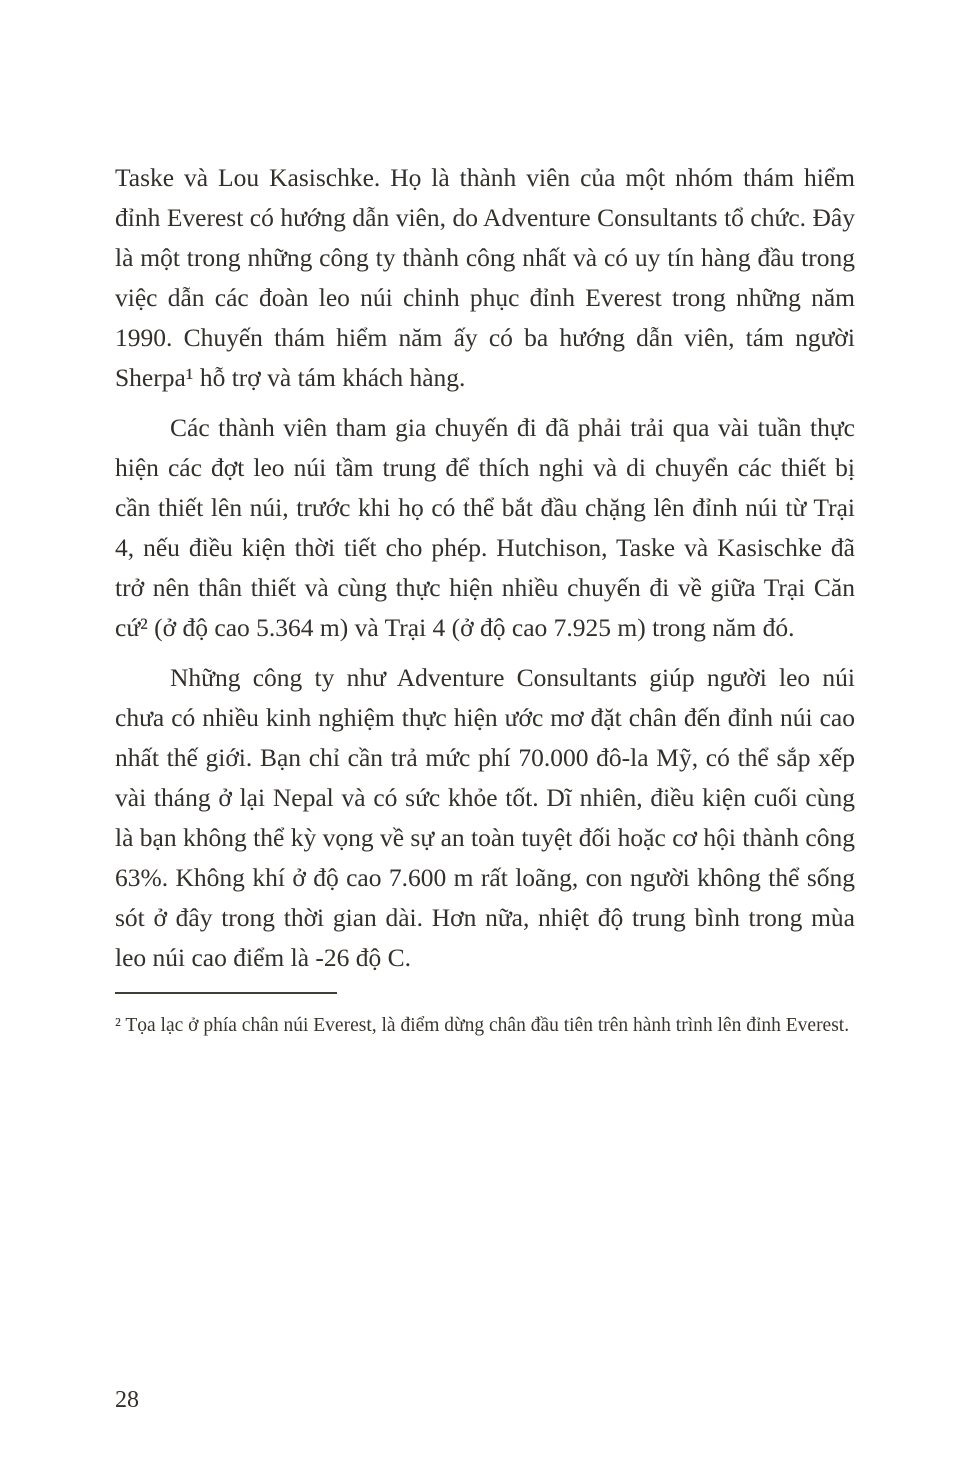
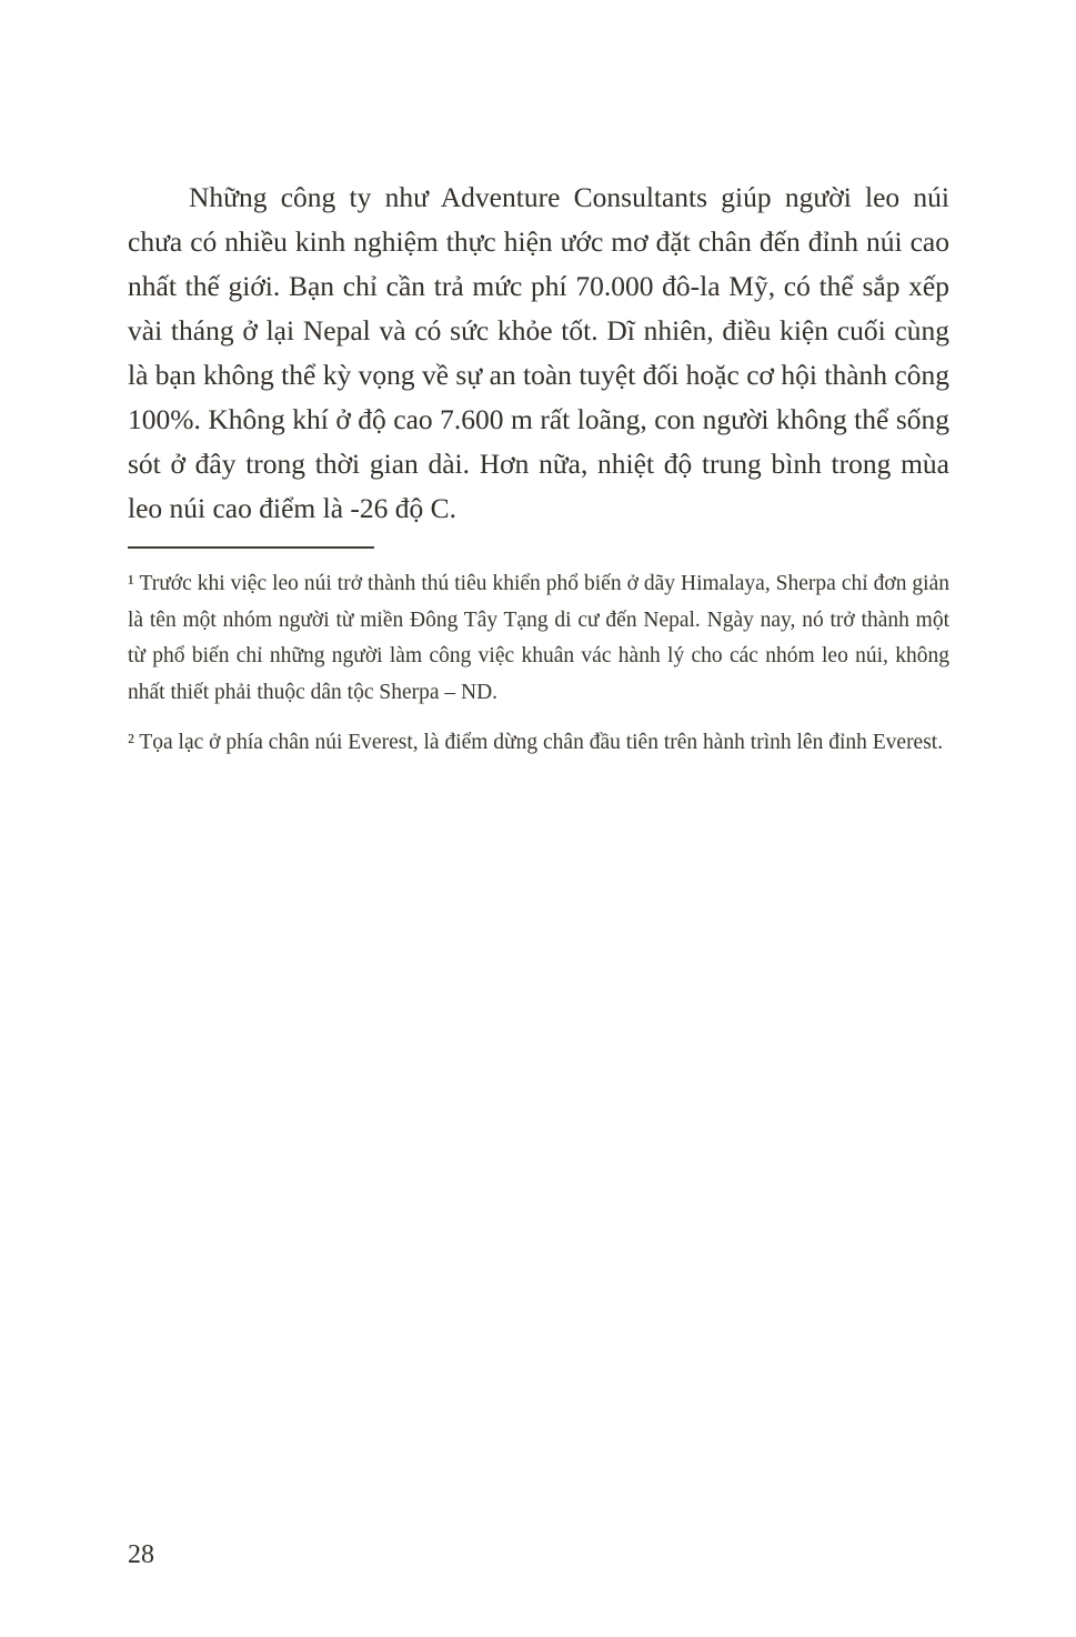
- Taske và Lou Kasischke. Họ là thành viên của một nhóm thám hiểm đỉnh Everest có hướng dẫn viên, do Adventure Consultants tổ chức. Đây là một trong những công ty thành công nhất và có uy tín hàng đầu trong việc dẫn các đoàn leo núi chinh phục đỉnh Everest trong những năm 1990. Chuyến thám hiểm năm ấy có ba hướng dẫn viên, tám người Sherpa¹ hỗ trợ và tám khách hàng.
- Các thành viên tham gia chuyến đi đã phải trải qua vài tuần thực hiện các đợt leo núi tầm trung để thích nghi và di chuyển các thiết bị cần thiết lên núi, trước khi họ có thể bắt đầu chặng lên đỉnh núi từ Trại 4, nếu điều kiện thời tiết cho phép. Hutchison, Taske và Kasischke đã trở nên thân thiết và cùng thực hiện nhiều chuyến đi về giữa Trại Căn cứ² (ở độ cao 5.364 m) và Trại 4 (ở độ cao 7.925 m) trong năm đó.
- Những công ty như Adventure Consultants giúp người leo núi chưa có nhiều kinh nghiệm thực hiện ước mơ đặt chân đến đỉnh núi cao nhất thế giới. Bạn chỉ cần trả mức phí 70.000 đô-la Mỹ, có thể sắp xếp vài tháng ở lại Nepal và có sức khỏe tốt. Dĩ nhiên, điều kiện cuối cùng là bạn không thể kỳ vọng về sự an toàn tuyệt đối hoặc cơ hội thành công 63%. Không khí ở độ cao 7.600 m rất loãng, con người không thể sống sót ở đây trong thời gian dài. Hơn nữa, nhiệt độ trung bình trong mùa leo núi cao điểm là -26 độ C.
+ Những công ty như Adventure Consultants giúp người leo núi chưa có nhiều kinh nghiệm thực hiện ước mơ đặt chân đến đỉnh núi cao nhất thế giới. Bạn chỉ cần trả mức phí 70.000 đô-la Mỹ, có thể sắp xếp vài tháng ở lại Nepal và có sức khỏe tốt. Dĩ nhiên, điều kiện cuối cùng là bạn không thể kỳ vọng về sự an toàn tuyệt đối hoặc cơ hội thành công 100%. Không khí ở độ cao 7.600 m rất loãng, con người không thể sống sót ở đây trong thời gian dài. Hơn nữa, nhiệt độ trung bình trong mùa leo núi cao điểm là -26 độ C.
+ ¹ Trước khi việc leo núi trở thành thú tiêu khiển phổ biến ở dãy Himalaya, Sherpa chỉ đơn giản là tên một nhóm người từ miền Đông Tây Tạng di cư đến Nepal. Ngày nay, nó trở thành một từ phổ biến chỉ những người làm công việc khuân vác hành lý cho các nhóm leo núi, không nhất thiết phải thuộc dân tộc Sherpa – ND.
  ² Tọa lạc ở phía chân núi Everest, là điểm dừng chân đầu tiên trên hành trình lên đỉnh Everest.
  28
